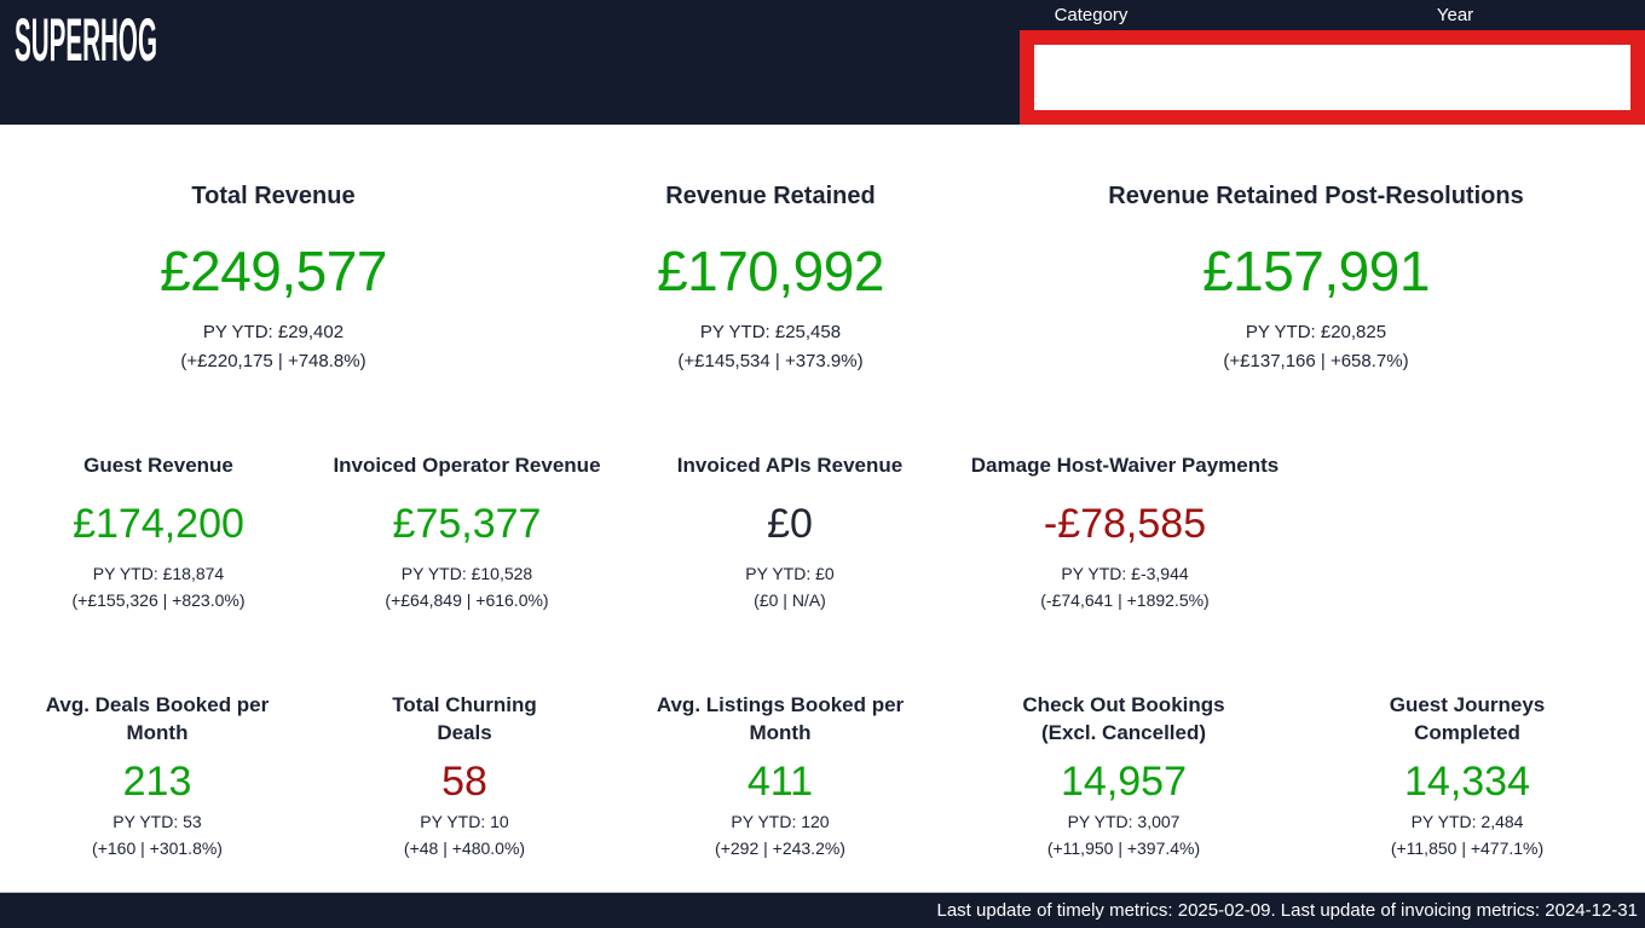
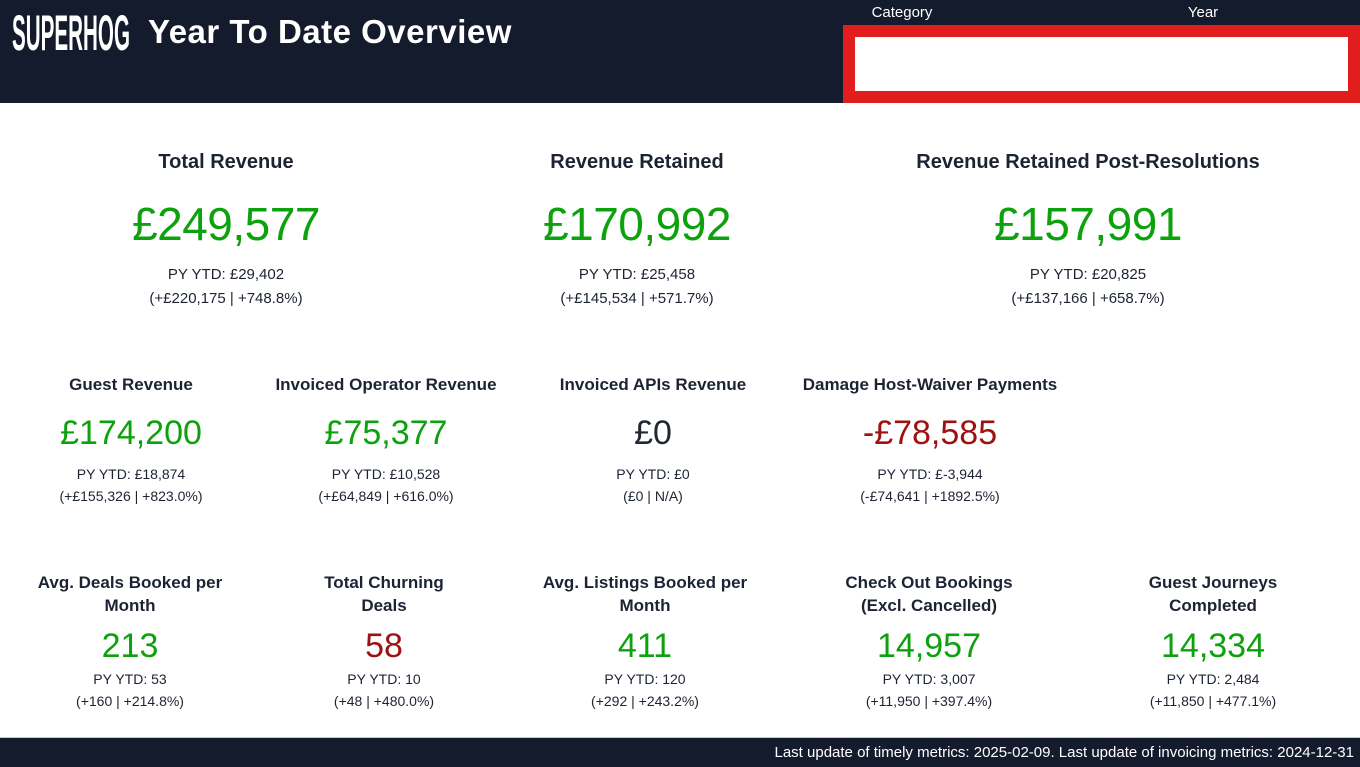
  SUPERHOG
+ Year To Date Overview
  Category
  Year
  Total Revenue
  £249,577
  PY YTD: £29,402
  (+£220,175 | +748.8%)
  Revenue Retained
  £170,992
  PY YTD: £25,458
- (+£145,534 | +373.9%)
+ (+£145,534 | +571.7%)
  Revenue Retained Post-Resolutions
  £157,991
  PY YTD: £20,825
  (+£137,166 | +658.7%)
  Guest Revenue
  £174,200
  PY YTD: £18,874
  (+£155,326 | +823.0%)
  Invoiced Operator Revenue
  £75,377
  PY YTD: £10,528
  (+£64,849 | +616.0%)
  Invoiced APIs Revenue
  £0
  PY YTD: £0
  (£0 | N/A)
  Damage Host-Waiver Payments
  -£78,585
  PY YTD: £-3,944
  (-£74,641 | +1892.5%)
  Avg. Deals Booked per
  Month
  213
  PY YTD: 53
- (+160 | +301.8%)
+ (+160 | +214.8%)
  Total Churning
  Deals
  58
  PY YTD: 10
  (+48 | +480.0%)
  Avg. Listings Booked per
  Month
  411
  PY YTD: 120
  (+292 | +243.2%)
  Check Out Bookings
  (Excl. Cancelled)
  14,957
  PY YTD: 3,007
  (+11,950 | +397.4%)
  Guest Journeys
  Completed
  14,334
  PY YTD: 2,484
  (+11,850 | +477.1%)
  Last update of timely metrics: 2025-02-09. Last update of invoicing metrics: 2024-12-31
